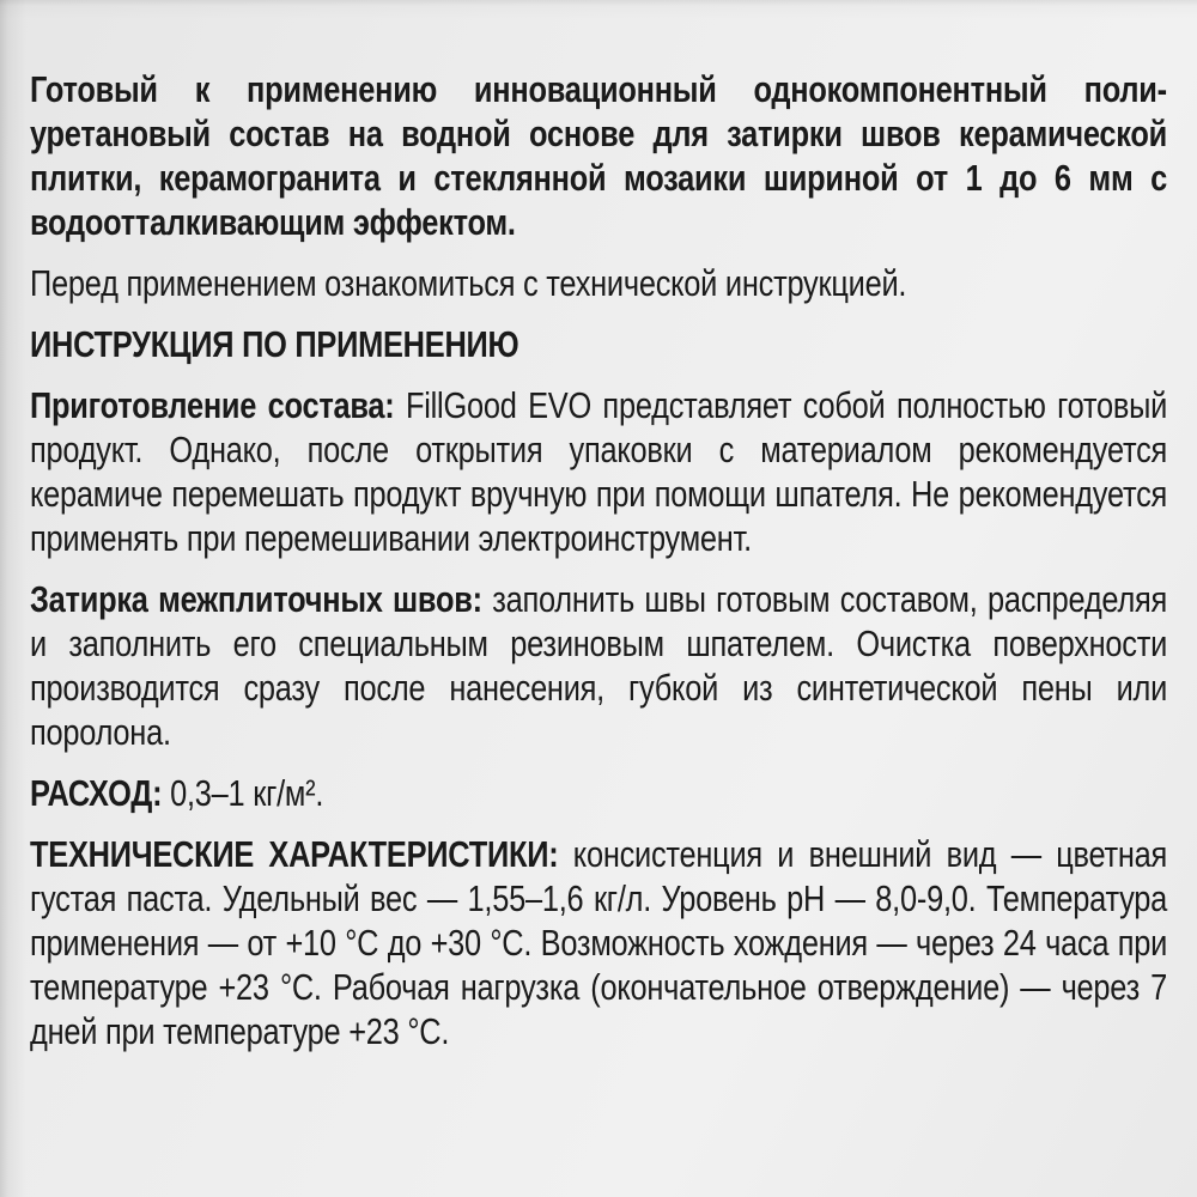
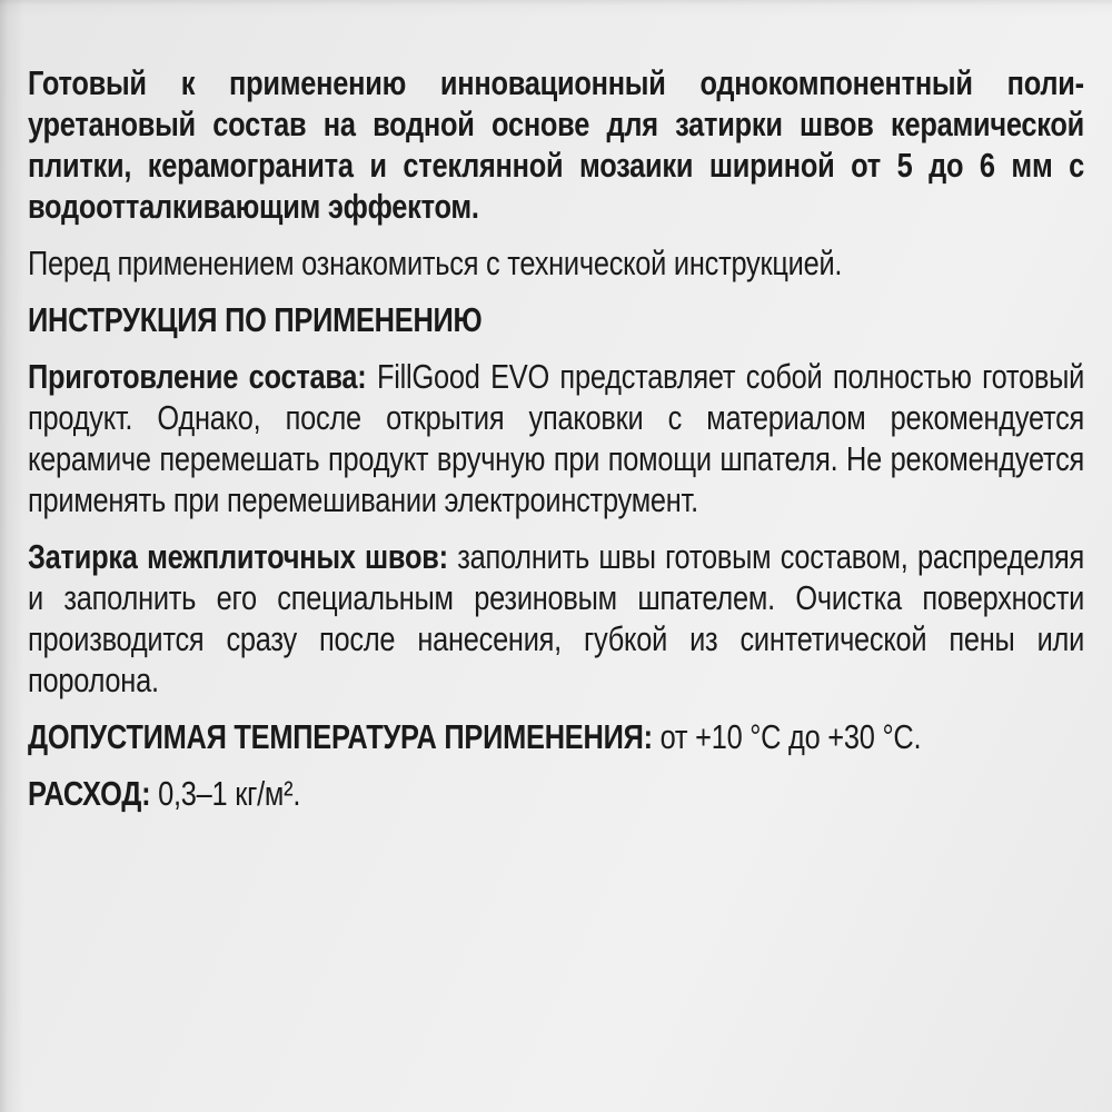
- Готовый к применению инновационный однокомпонентный поли­уретановый состав на водной основе для затирки швов керамиче­ской плитки, керамогранита и стеклянной мозаики шириной от 1 до 6 мм с водоотталкивающим эффектом.
+ Готовый к применению инновационный однокомпонентный поли­уретановый состав на водной основе для затирки швов керамиче­ской плитки, керамогранита и стеклянной мозаики шириной от 5 до 6 мм с водоотталкивающим эффектом.
  Перед применением ознакомиться с технической инструкцией.
  ИНСТРУКЦИЯ ПО ПРИМЕНЕНИЮ
  Приготовление состава: FillGood EVO представляет собой полностью готовый продукт. Однако, после открытия упаковки с материалом реко­мендуется керамиче перемешать продукт вручную при помощи шпателя. Не рекомендуется применять при перемешивании электро­инструмент.
  Затирка межплиточных швов: заполнить швы готовым составом, распределяя и заполнить его специальным резиновым шпателем. Очистка поверхности производится сразу после нанесения, губкой из синтетической пены или поролона.
+ ДОПУСТИМАЯ ТЕМПЕРАТУРА ПРИМЕНЕНИЯ: от +10 °С до +30 °С.
  РАСХОД: 0,3–1 кг/м².
- ТЕХНИЧЕСКИЕ ХАРАКТЕРИСТИКИ: консистенция и внешний вид — цветная густая паста. Удельный вес — 1,55–1,6 кг/л. Уровень pH — 8,0-9,0. Температура применения — от +10 °С до +30 °С. Возможность хождения — через 24 часа при температуре +23 °С. Рабочая нагрузка (окончательное отверждение) — через 7 дней при температуре +23 °С.
